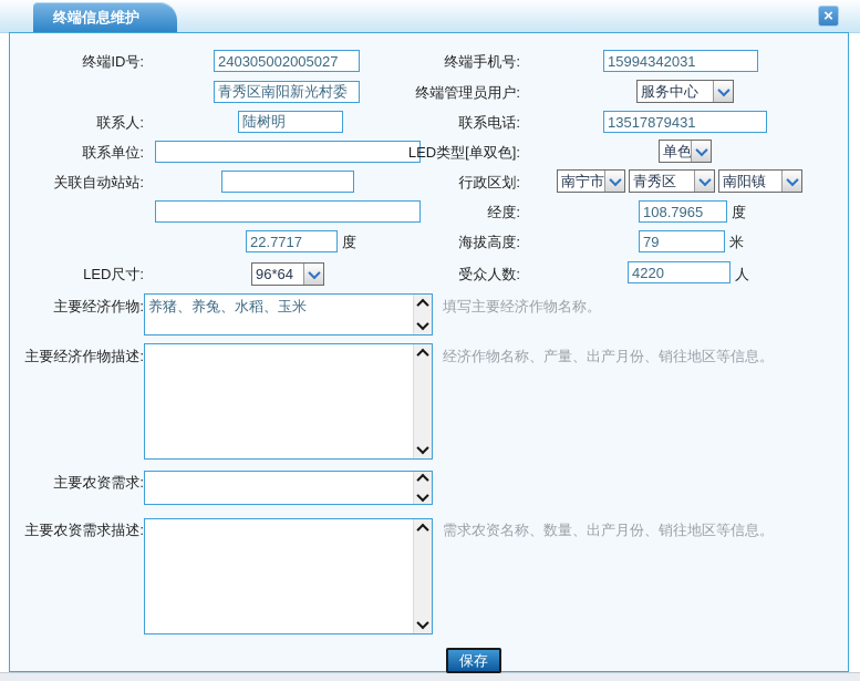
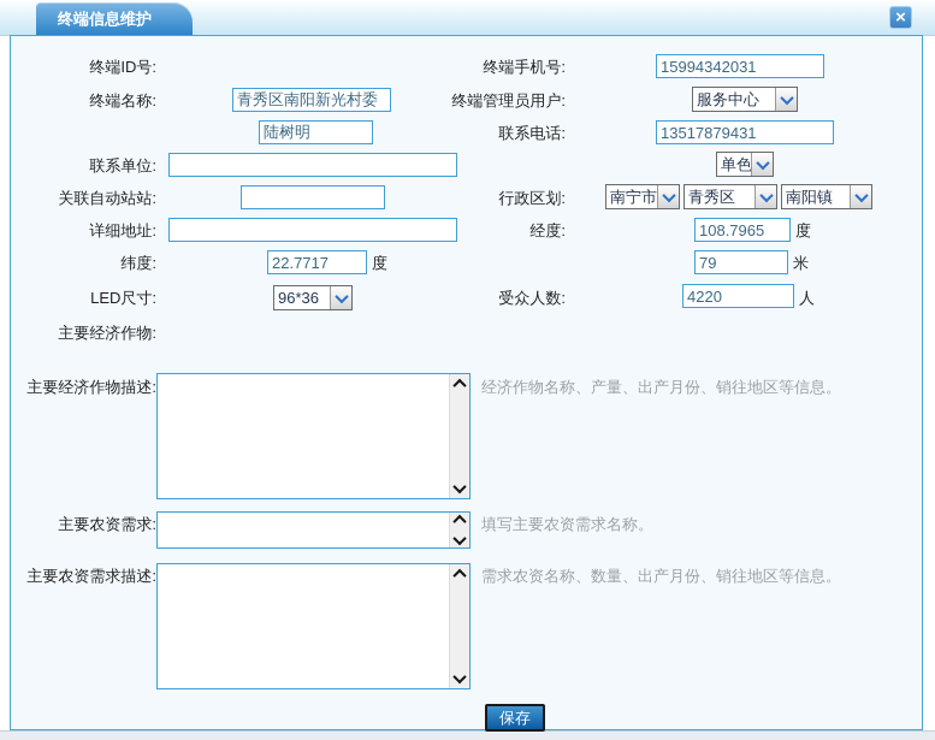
  终端信息维护
  ×
  终端ID号:
- 240305002005027
  终端手机号:
  15994342031
+ 终端名称:
  青秀区南阳新光村委
  终端管理员用户:
  服务中心
- 联系人:
  陆树明
  联系电话:
  13517879431
  联系单位:
- LED类型[单双色]:
  单色
  关联自动站站:
  行政区划:
  南宁市
  青秀区
  南阳镇
+ 详细地址:
  经度:
  108.7965
  度
+ 纬度:
  22.7717
  度
- 海拔高度:
  79
  米
  LED尺寸:
- 96*64
+ 96*36
  受众人数:
  4220
  人
  主要经济作物:
- 养猪、养兔、水稻、玉米
- 填写主要经济作物名称。
  主要经济作物描述:
  经济作物名称、产量、出产月份、销往地区等信息。
  主要农资需求:
+ 填写主要农资需求名称。
  主要农资需求描述:
  需求农资名称、数量、出产月份、销往地区等信息。
  保存
